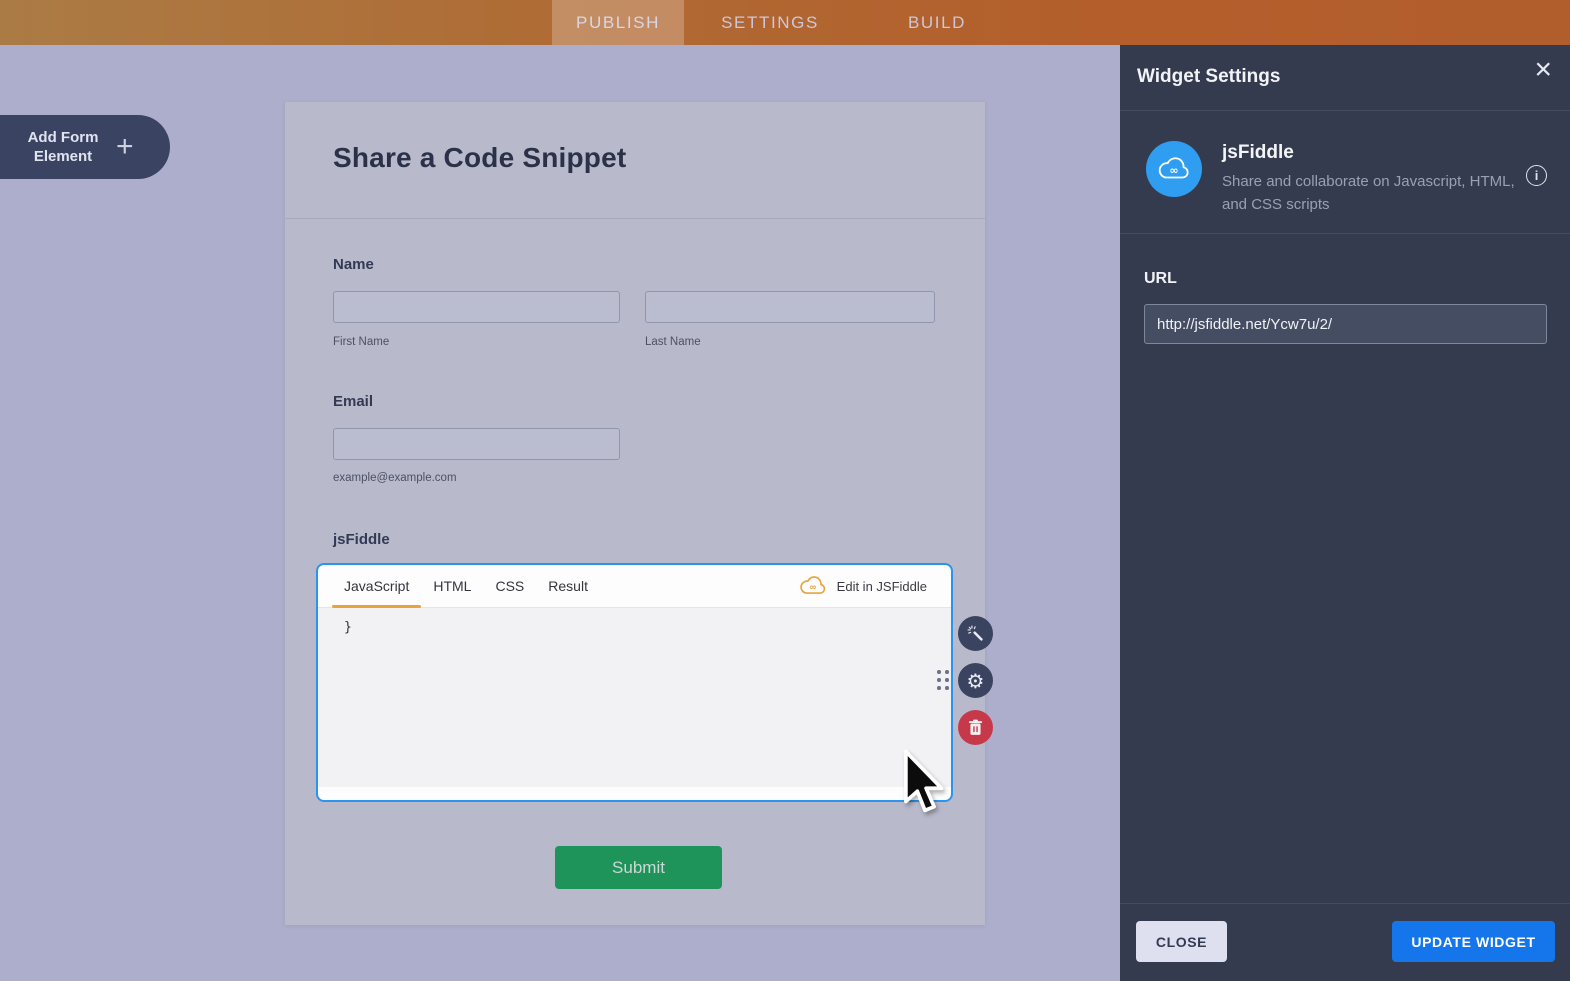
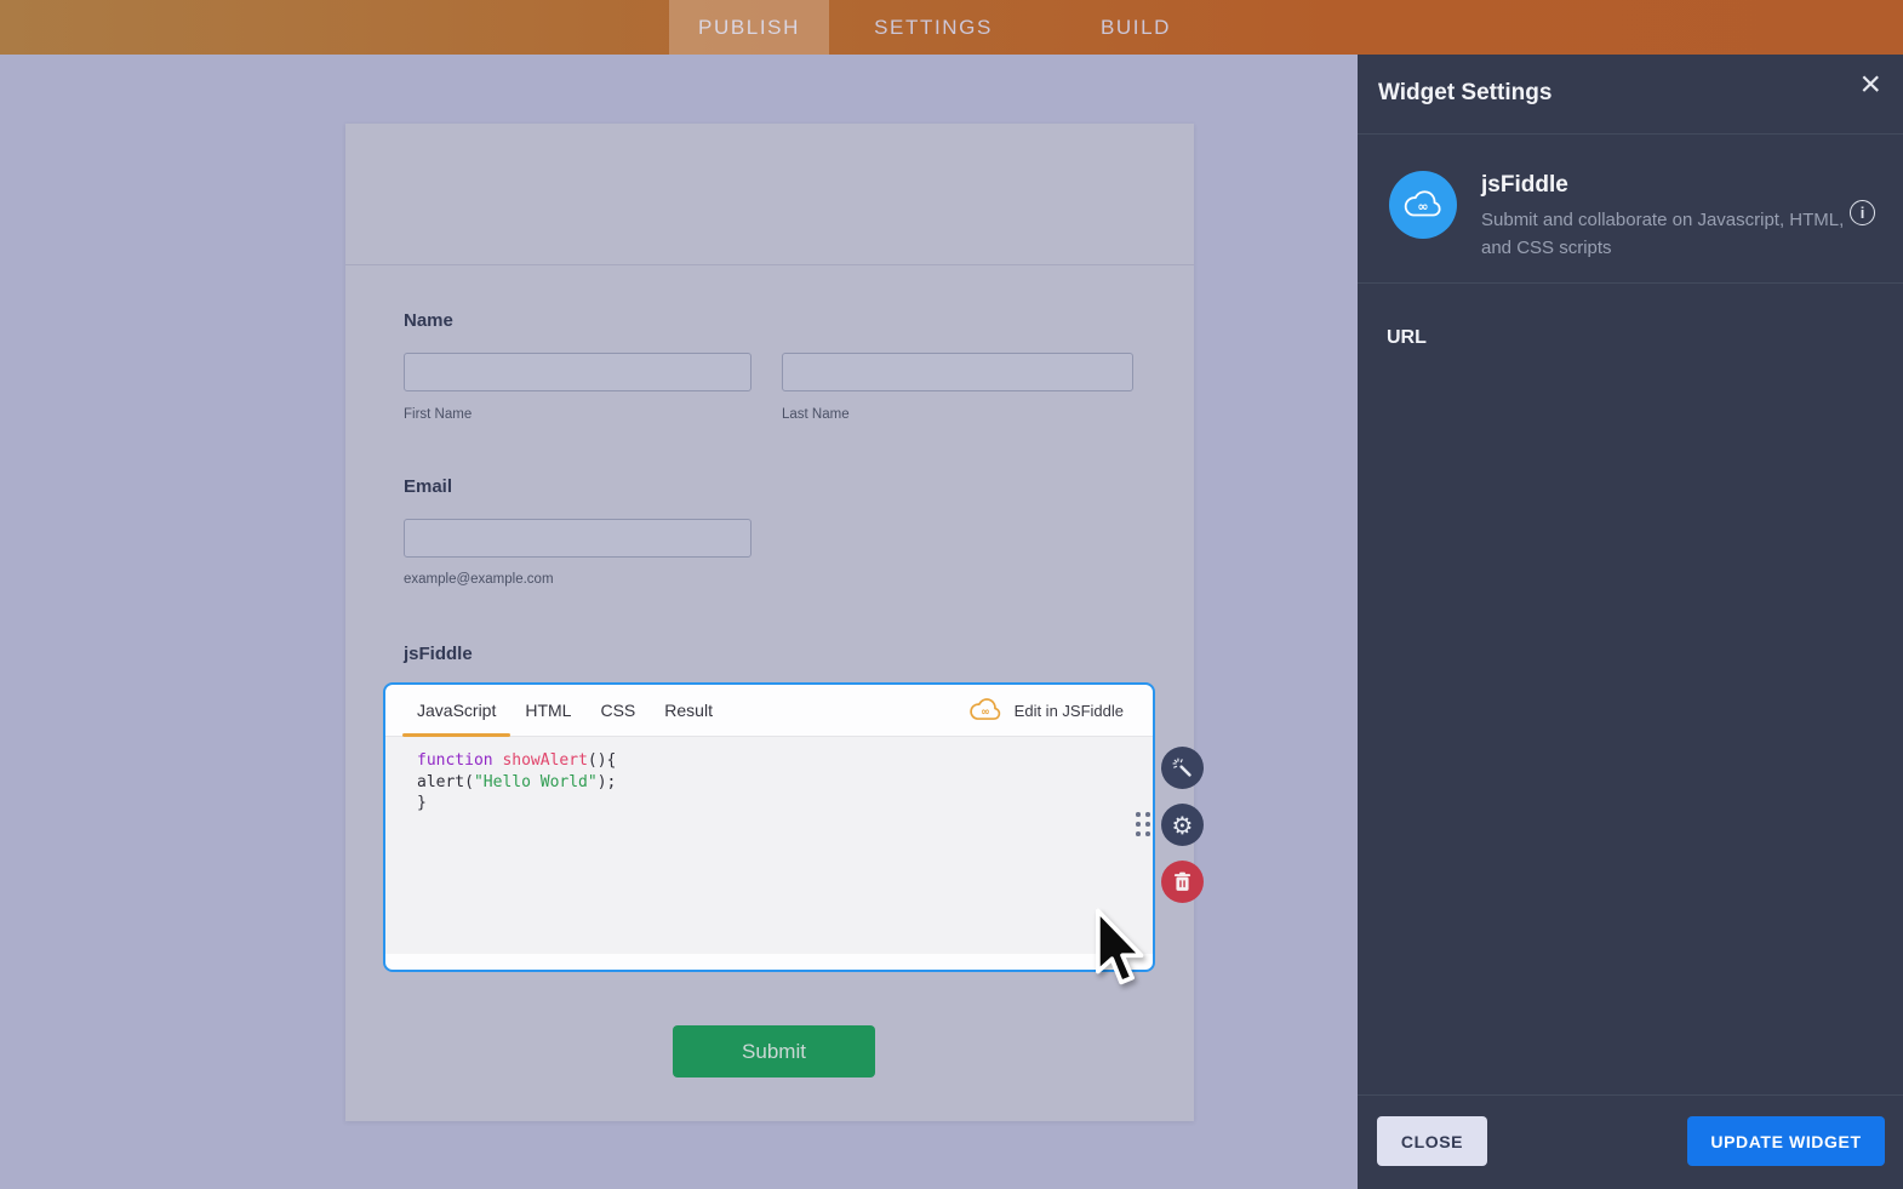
  PUBLISH
  SETTINGS
  BUILD
- Add Form Element
- +
- Share a Code Snippet
  Name
  First Name
  Last Name
  Email
  example@example.com
  jsFiddle
  JavaScript
  HTML
  CSS
  Result
  ∞
  Edit in JSFiddle
+ function showAlert(){
+ alert("Hello World");
  }
  Submit
  ⚙
  Widget Settings
  ×
  ∞
  jsFiddle
- Share and collaborate on Javascript, HTML, and CSS scripts
+ Submit and collaborate on Javascript, HTML, and CSS scripts
  i
  URL
- http://jsfiddle.net/Ycw7u/2/
  CLOSE
  UPDATE WIDGET
